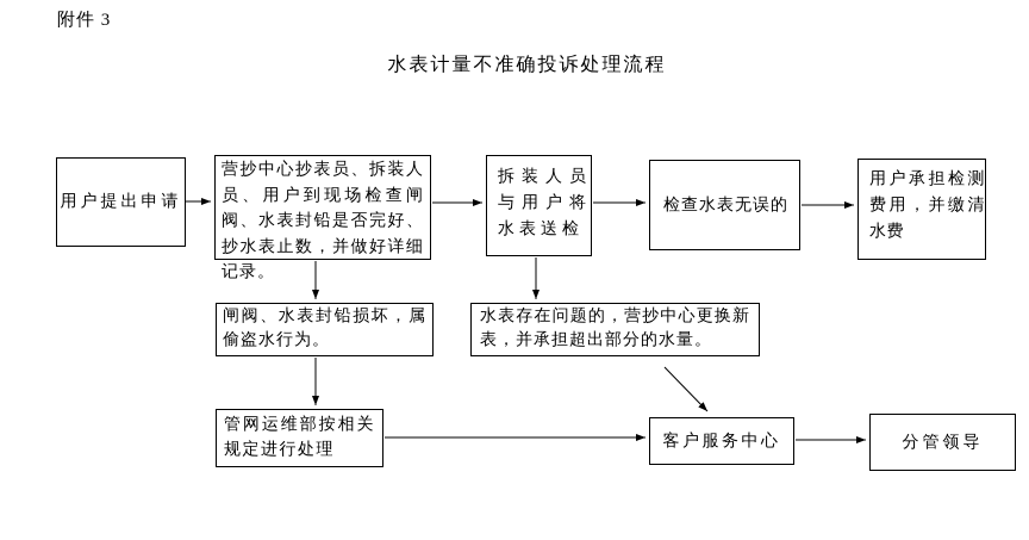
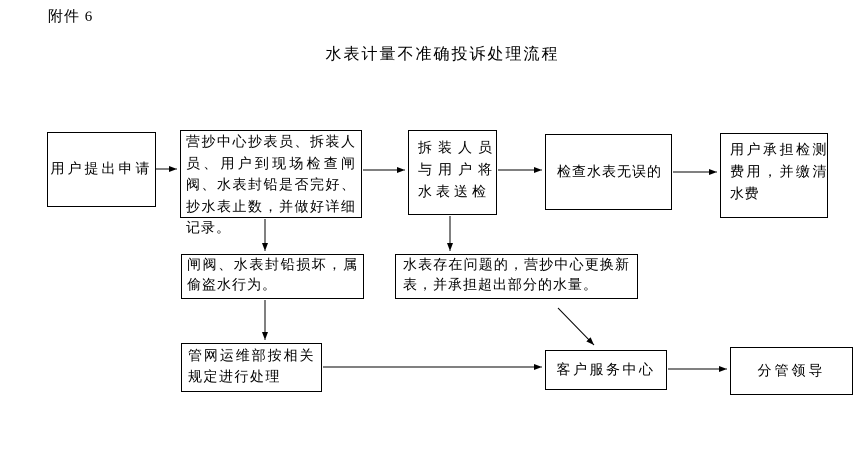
- 附件 3
+ 附件 6
  水表计量不准确投诉处理流程
  用户提出申请
  营抄中心抄表员、拆装人员、用户到现场检查闸阀、水表封铅是否完好、抄水表止数，并做好详细记录。
  拆装人员与用户将水表送检
  检查水表无误的
  用户承担检测费用，并缴清水费
  闸阀、水表封铅损坏，属偷盗水行为。
  水表存在问题的，营抄中心更换新表，并承担超出部分的水量。
  管网运维部按相关规定进行处理
  客户服务中心
  分管领导
